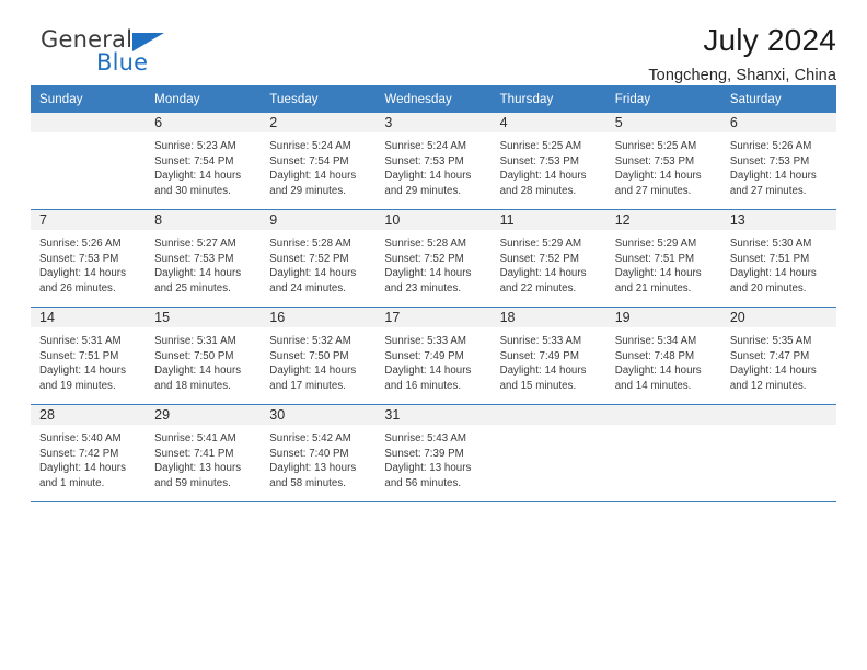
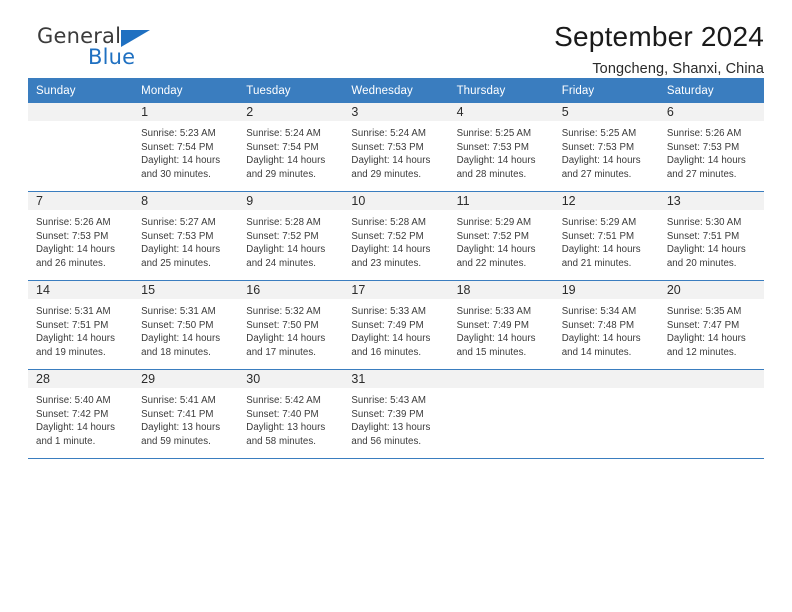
  General
  Blue
- July 2024
+ September 2024
  Tongcheng, Shanxi, China
  Sunday	Monday	Tuesday	Wednesday	Thursday	Friday	Saturday
- 	6Sunrise: 5:23 AMSunset: 7:54 PMDaylight: 14 hoursand 30 minutes.	2Sunrise: 5:24 AMSunset: 7:54 PMDaylight: 14 hoursand 29 minutes.	3Sunrise: 5:24 AMSunset: 7:53 PMDaylight: 14 hoursand 29 minutes.	4Sunrise: 5:25 AMSunset: 7:53 PMDaylight: 14 hoursand 28 minutes.	5Sunrise: 5:25 AMSunset: 7:53 PMDaylight: 14 hoursand 27 minutes.	6Sunrise: 5:26 AMSunset: 7:53 PMDaylight: 14 hoursand 27 minutes.
+ 	1Sunrise: 5:23 AMSunset: 7:54 PMDaylight: 14 hoursand 30 minutes.	2Sunrise: 5:24 AMSunset: 7:54 PMDaylight: 14 hoursand 29 minutes.	3Sunrise: 5:24 AMSunset: 7:53 PMDaylight: 14 hoursand 29 minutes.	4Sunrise: 5:25 AMSunset: 7:53 PMDaylight: 14 hoursand 28 minutes.	5Sunrise: 5:25 AMSunset: 7:53 PMDaylight: 14 hoursand 27 minutes.	6Sunrise: 5:26 AMSunset: 7:53 PMDaylight: 14 hoursand 27 minutes.
  7Sunrise: 5:26 AMSunset: 7:53 PMDaylight: 14 hoursand 26 minutes.	8Sunrise: 5:27 AMSunset: 7:53 PMDaylight: 14 hoursand 25 minutes.	9Sunrise: 5:28 AMSunset: 7:52 PMDaylight: 14 hoursand 24 minutes.	10Sunrise: 5:28 AMSunset: 7:52 PMDaylight: 14 hoursand 23 minutes.	11Sunrise: 5:29 AMSunset: 7:52 PMDaylight: 14 hoursand 22 minutes.	12Sunrise: 5:29 AMSunset: 7:51 PMDaylight: 14 hoursand 21 minutes.	13Sunrise: 5:30 AMSunset: 7:51 PMDaylight: 14 hoursand 20 minutes.
  14Sunrise: 5:31 AMSunset: 7:51 PMDaylight: 14 hoursand 19 minutes.	15Sunrise: 5:31 AMSunset: 7:50 PMDaylight: 14 hoursand 18 minutes.	16Sunrise: 5:32 AMSunset: 7:50 PMDaylight: 14 hoursand 17 minutes.	17Sunrise: 5:33 AMSunset: 7:49 PMDaylight: 14 hoursand 16 minutes.	18Sunrise: 5:33 AMSunset: 7:49 PMDaylight: 14 hoursand 15 minutes.	19Sunrise: 5:34 AMSunset: 7:48 PMDaylight: 14 hoursand 14 minutes.	20Sunrise: 5:35 AMSunset: 7:47 PMDaylight: 14 hoursand 12 minutes.
  28Sunrise: 5:40 AMSunset: 7:42 PMDaylight: 14 hoursand 1 minute.	29Sunrise: 5:41 AMSunset: 7:41 PMDaylight: 13 hoursand 59 minutes.	30Sunrise: 5:42 AMSunset: 7:40 PMDaylight: 13 hoursand 58 minutes.	31Sunrise: 5:43 AMSunset: 7:39 PMDaylight: 13 hoursand 56 minutes.
